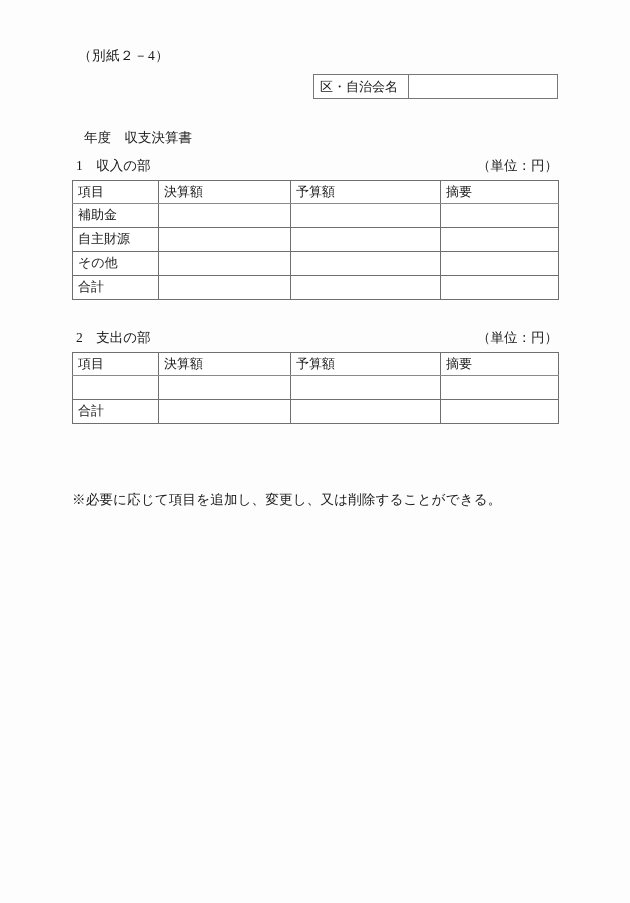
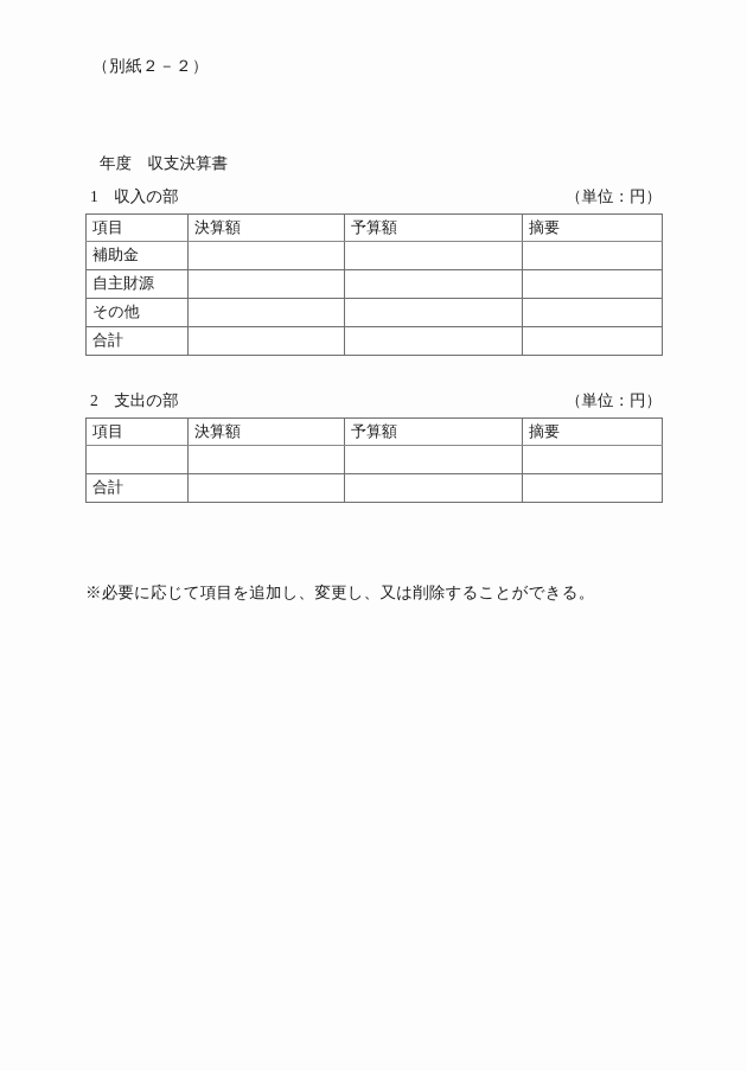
- （別紙２－4）
+ （別紙２－２）
- 区・自治会名
  年度 収支決算書
  1 収入の部
  （単位：円）
  項目	決算額	予算額	摘要
  補助金
  自主財源
  その他
  合計
  2 支出の部
  （単位：円）
  項目	決算額	予算額	摘要
  合計
  ※必要に応じて項目を追加し、変更し、又は削除することができる。
